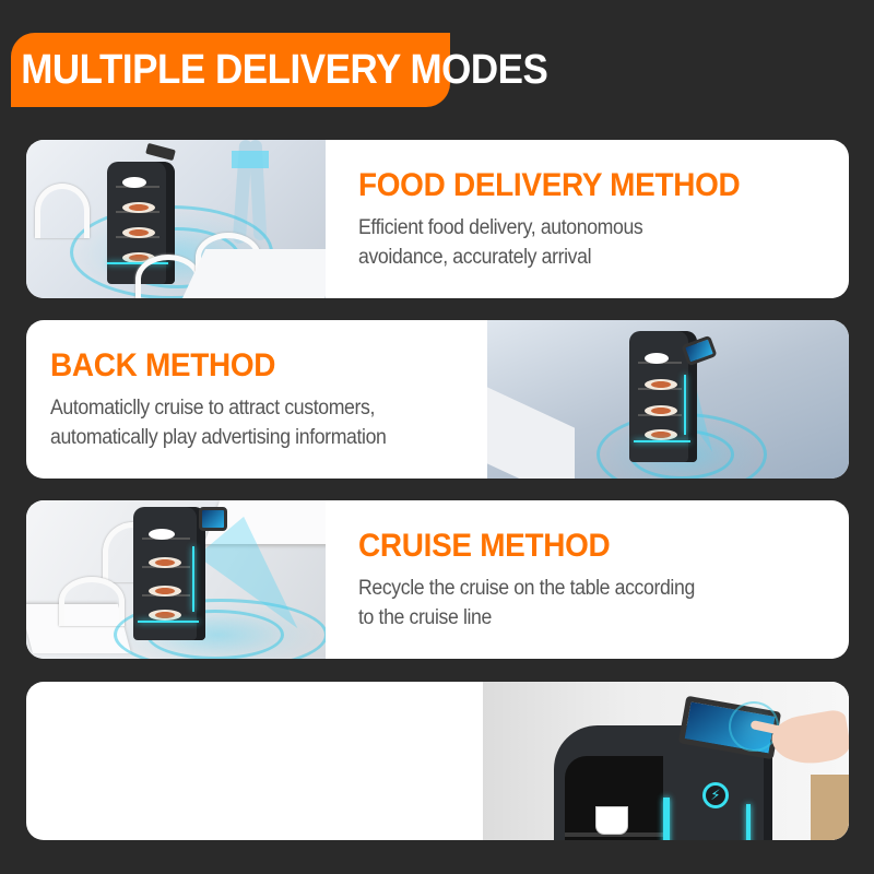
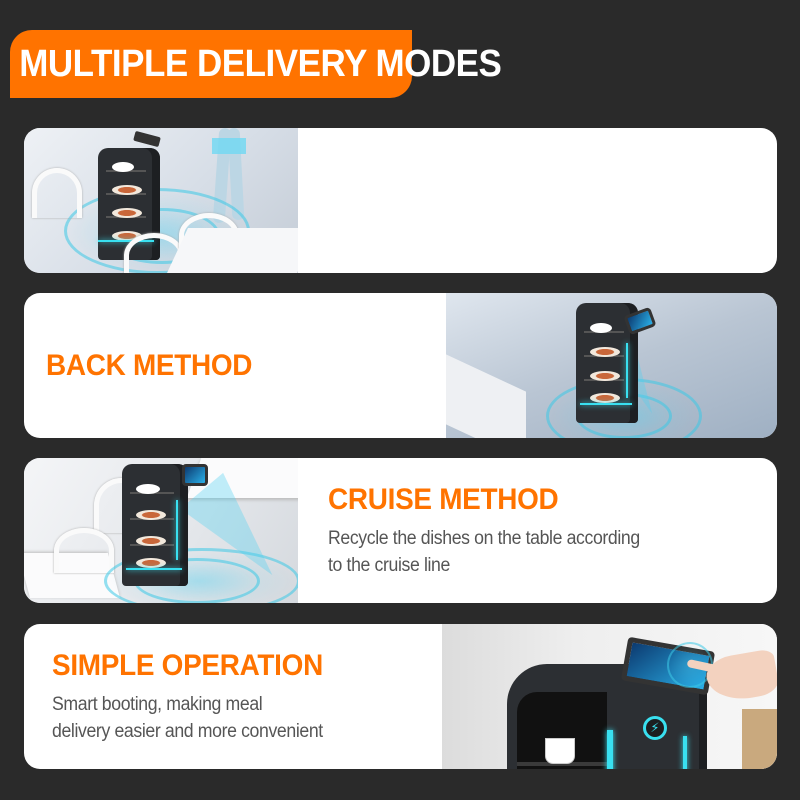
  MULTIPLE DELIVERY MODES
- FOOD DELIVERY METHOD
- Efficient food delivery, autonomous
- avoidance, accurately arrival
  BACK METHOD
- Automaticlly cruise to attract customers,
- automatically play advertising information
  CRUISE METHOD
- Recycle the cruise on the table according
+ Recycle the dishes on the table according
  to the cruise line
+ SIMPLE OPERATION
+ Smart booting, making meal
+ delivery easier and more convenient
  ⚡
